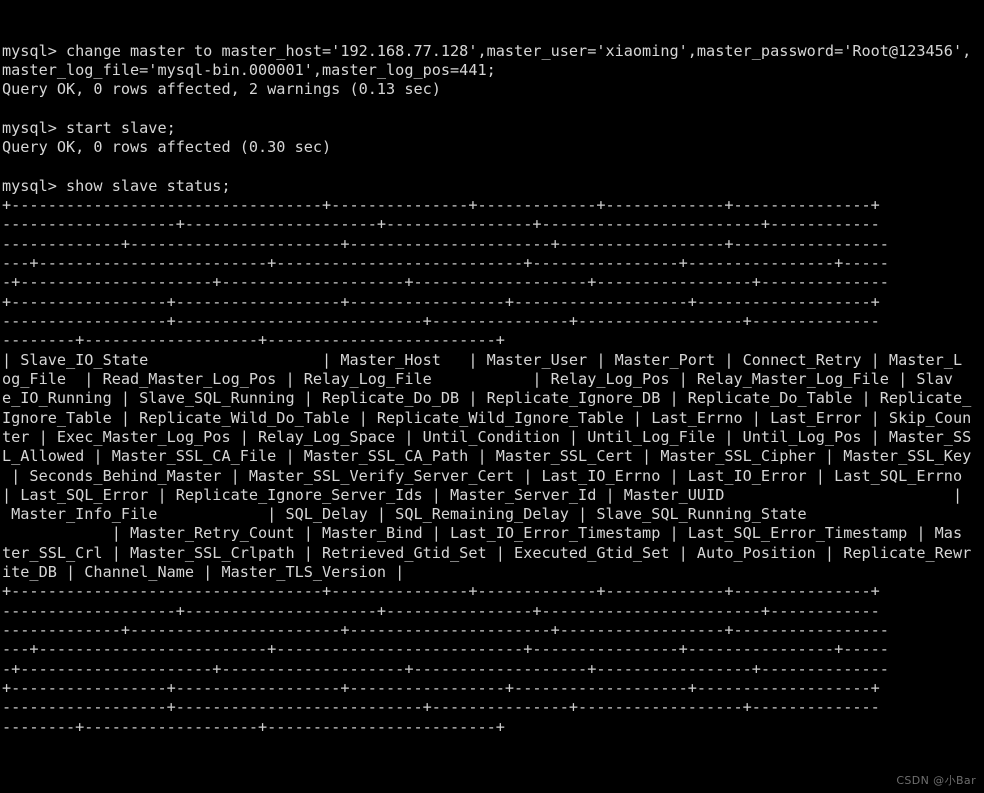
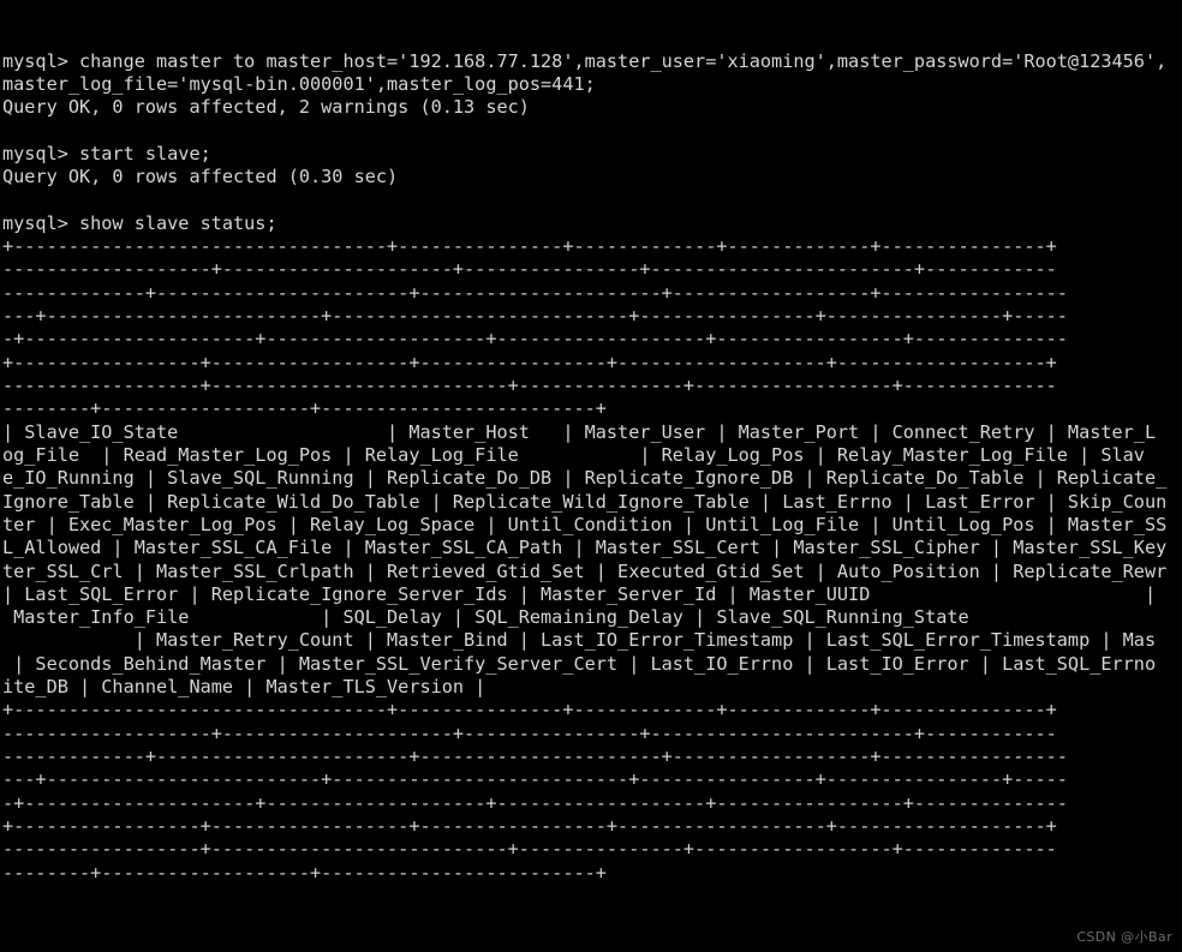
  mysql> change master to master_host='192.168.77.128',master_user='xiaoming',master_password='Root@123456',
  master_log_file='mysql-bin.000001',master_log_pos=441;
  Query OK, 0 rows affected, 2 warnings (0.13 sec)
  mysql> start slave;
  Query OK, 0 rows affected (0.30 sec)
  mysql> show slave status;
  +----------------------------------+---------------+-------------+-------------+---------------+
  -------------------+---------------------+----------------+------------------------+------------
  -------------+-----------------------+----------------------+------------------+-----------------
  ---+-------------------------+---------------------------+----------------+----------------+-----
  -+---------------------+--------------------+-------------------+-----------------+--------------
  +-----------------+------------------+-----------------+-------------------+-------------------+
  ------------------+---------------------------+---------------+------------------+--------------
  --------+-------------------+-------------------------+
  | Slave_IO_State | Master_Host | Master_User | Master_Port | Connect_Retry | Master_L
  og_File | Read_Master_Log_Pos | Relay_Log_File | Relay_Log_Pos | Relay_Master_Log_File | Slav
  e_IO_Running | Slave_SQL_Running | Replicate_Do_DB | Replicate_Ignore_DB | Replicate_Do_Table | Replicate_
  Ignore_Table | Replicate_Wild_Do_Table | Replicate_Wild_Ignore_Table | Last_Errno | Last_Error | Skip_Coun
  ter | Exec_Master_Log_Pos | Relay_Log_Space | Until_Condition | Until_Log_File | Until_Log_Pos | Master_SS
  L_Allowed | Master_SSL_CA_File | Master_SSL_CA_Path | Master_SSL_Cert | Master_SSL_Cipher | Master_SSL_Key
- | Seconds_Behind_Master | Master_SSL_Verify_Server_Cert | Last_IO_Errno | Last_IO_Error | Last_SQL_Errno
+ ter_SSL_Crl | Master_SSL_Crlpath | Retrieved_Gtid_Set | Executed_Gtid_Set | Auto_Position | Replicate_Rewr
  | Last_SQL_Error | Replicate_Ignore_Server_Ids | Master_Server_Id | Master_UUID |
  Master_Info_File | SQL_Delay | SQL_Remaining_Delay | Slave_SQL_Running_State
  | Master_Retry_Count | Master_Bind | Last_IO_Error_Timestamp | Last_SQL_Error_Timestamp | Mas
- ter_SSL_Crl | Master_SSL_Crlpath | Retrieved_Gtid_Set | Executed_Gtid_Set | Auto_Position | Replicate_Rewr
+ | Seconds_Behind_Master | Master_SSL_Verify_Server_Cert | Last_IO_Errno | Last_IO_Error | Last_SQL_Errno
  ite_DB | Channel_Name | Master_TLS_Version |
  +----------------------------------+---------------+-------------+-------------+---------------+
  -------------------+---------------------+----------------+------------------------+------------
  -------------+-----------------------+----------------------+------------------+-----------------
  ---+-------------------------+---------------------------+----------------+----------------+-----
  -+---------------------+--------------------+-------------------+-----------------+--------------
  +-----------------+------------------+-----------------+-------------------+-------------------+
  ------------------+---------------------------+---------------+------------------+--------------
  --------+-------------------+-------------------------+
  CSDN @小Bar
